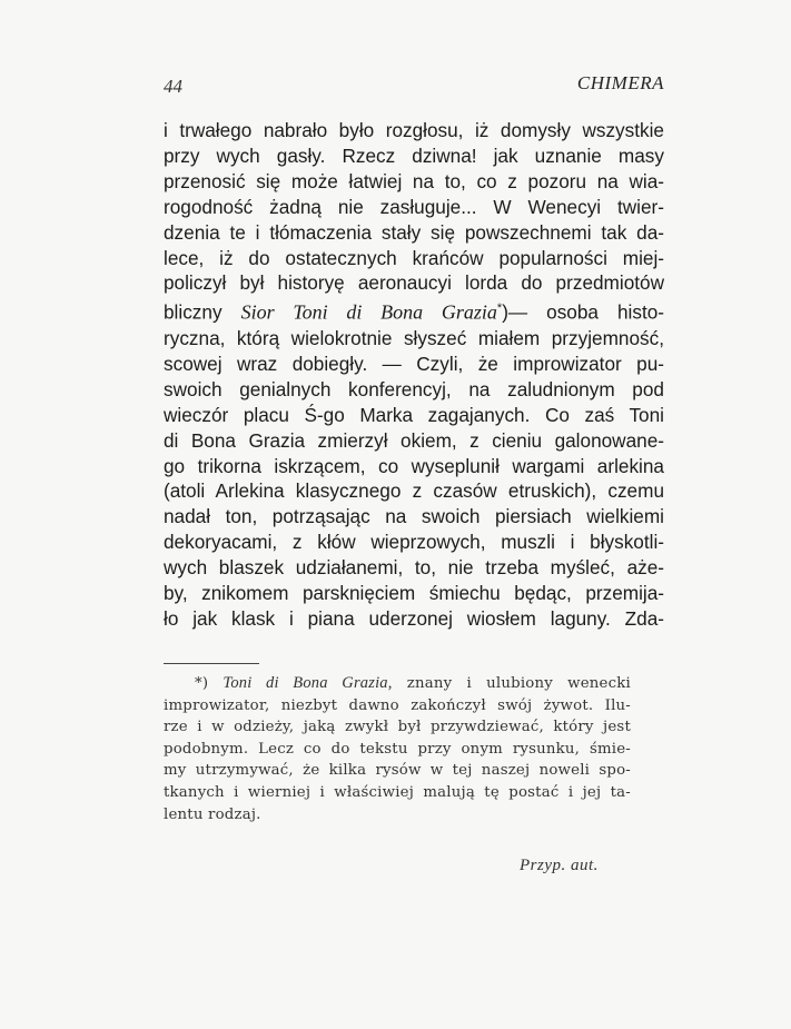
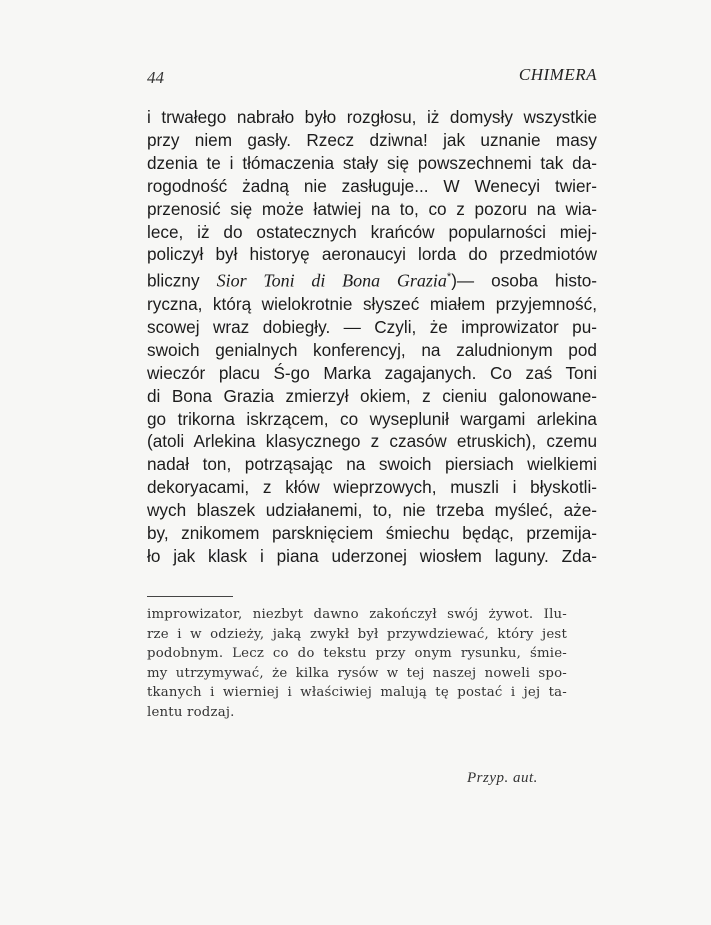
  44
  CHIMERA
  i trwałego nabrało było rozgłosu, iż domysły wszystkie
- przy wych gasły. Rzecz dziwna! jak uznanie masy
+ przy niem gasły. Rzecz dziwna! jak uznanie masy
- przenosić się może łatwiej na to, co z pozoru na wia-
+ dzenia te i tłómaczenia stały się powszechnemi tak da-
  rogodność żadną nie zasługuje... W Wenecyi twier-
- dzenia te i tłómaczenia stały się powszechnemi tak da-
+ przenosić się może łatwiej na to, co z pozoru na wia-
  lece, iż do ostatecznych krańców popularności miej-
  policzył był historyę aeronaucyi lorda do przedmiotów
  bliczny Sior Toni di Bona Grazia*)— osoba histo-
  ryczna, którą wielokrotnie słyszeć miałem przyjemność,
  scowej wraz dobiegły. — Czyli, że improwizator pu-
  swoich genialnych konferencyj, na zaludnionym pod
  wieczór placu Ś-go Marka zagajanych. Co zaś Toni
  di Bona Grazia zmierzył okiem, z cieniu galonowane-
  go trikorna iskrzącem, co wyseplunił wargami arlekina
  (atoli Arlekina klasycznego z czasów etruskich), czemu
  nadał ton, potrząsając na swoich piersiach wielkiemi
  dekoryacami, z kłów wieprzowych, muszli i błyskotli-
  wych blaszek udziałanemi, to, nie trzeba myśleć, aże-
  by, znikomem parsknięciem śmiechu będąc, przemija-
  ło jak klask i piana uderzonej wiosłem laguny. Zda-
- *) Toni di Bona Grazia, znany i ulubiony wenecki
  improwizator, niezbyt dawno zakończył swój żywot. Ilu-
  rze i w odzieży, jaką zwykł był przywdziewać, który jest
  podobnym. Lecz co do tekstu przy onym rysunku, śmie-
  my utrzymywać, że kilka rysów w tej naszej noweli spo-
  tkanych i wierniej i właściwiej malują tę postać i jej ta-
  lentu rodzaj.
  Przyp. aut.
